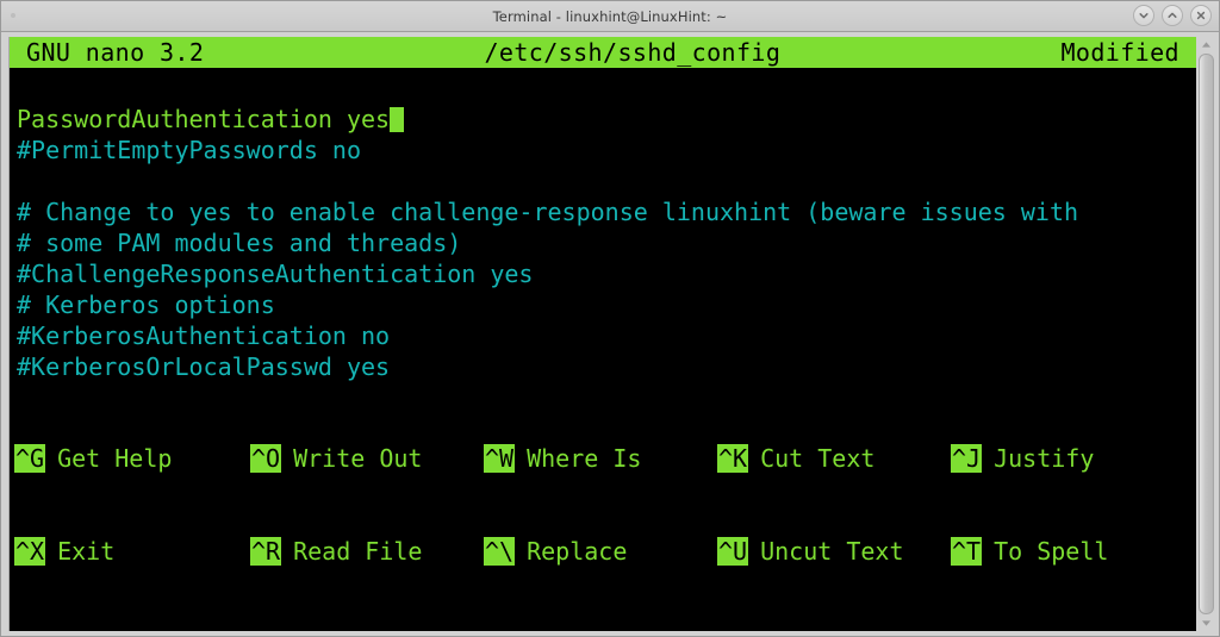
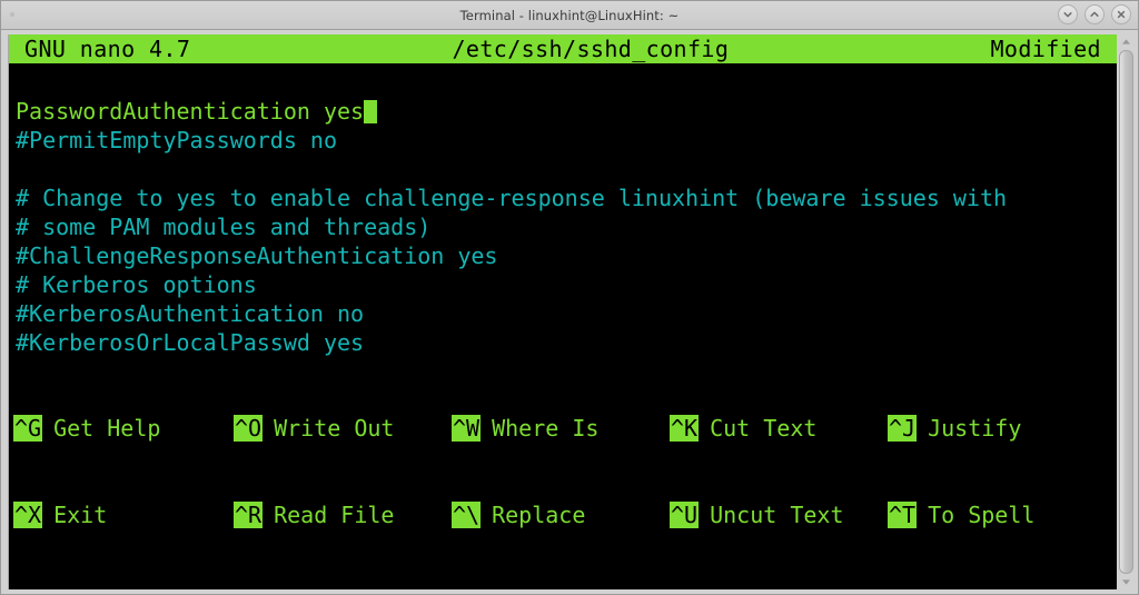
  Terminal - linuxhint@LinuxHint: ~
- GNU nano 3.2
+ GNU nano 4.7
  /etc/ssh/sshd_config
  Modified
  PasswordAuthentication yes
  #PermitEmptyPasswords no
  # Change to yes to enable challenge-response linuxhint (beware issues with
  # some PAM modules and threads)
  #ChallengeResponseAuthentication yes
  # Kerberos options
  #KerberosAuthentication no
  #KerberosOrLocalPasswd yes
  ^G
  Get Help
  ^O
  Write Out
  ^W
  Where Is
  ^K
  Cut Text
  ^J
  Justify
  ^X
  Exit
  ^R
  Read File
  ^\
  Replace
  ^U
  Uncut Text
  ^T
  To Spell
